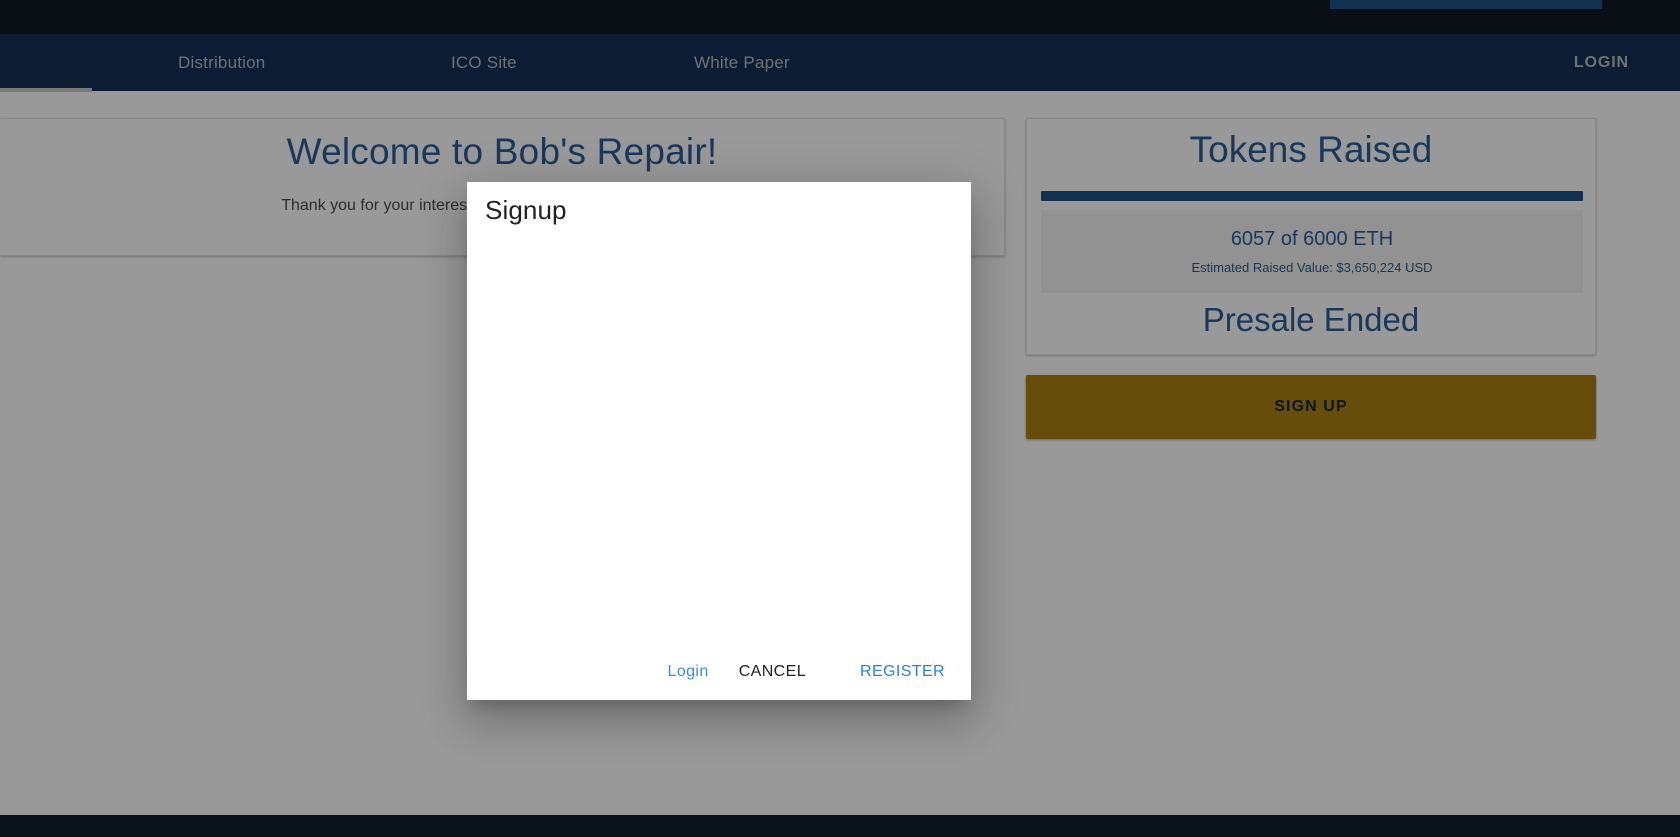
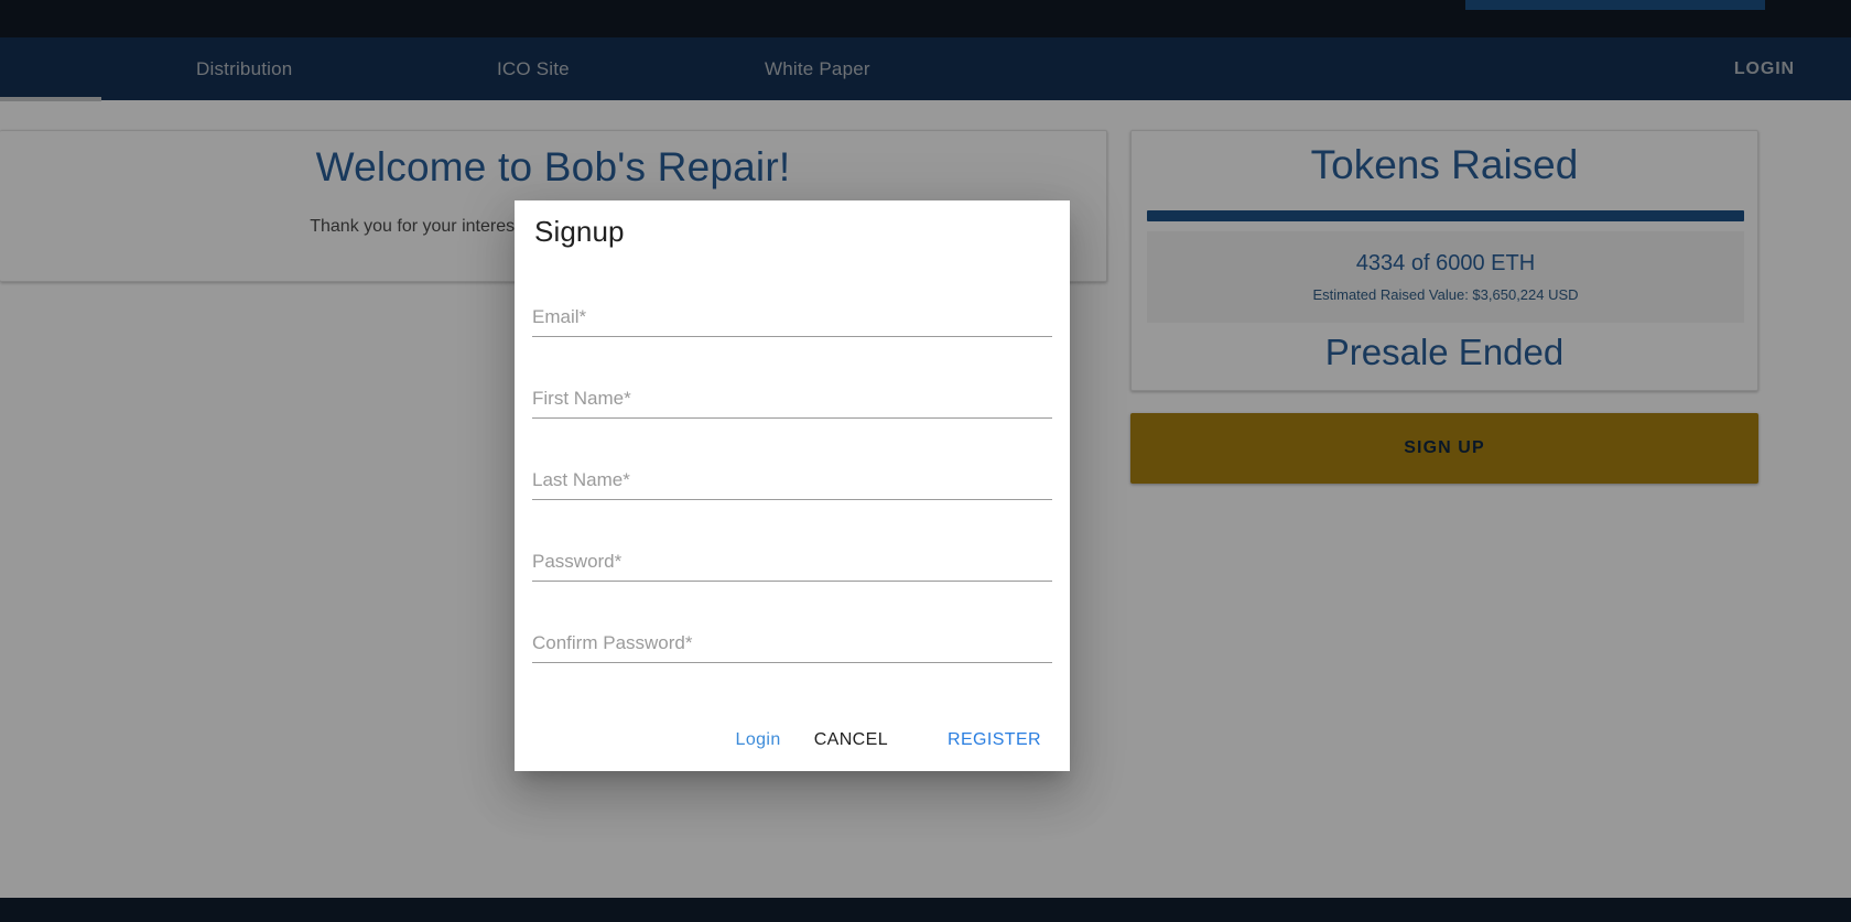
  Distribution
  ICO Site
  White Paper
  LOGIN
  Welcome to Bob's Repair!
  Tokens Raised
- 6057 of 6000 ETH
+ 4334 of 6000 ETH
  Estimated Raised Value: $3,650,224 USD
  Presale Ended
  SIGN UP
  Signup
+ Email*
+ First Name*
+ Last Name*
+ Password*
+ Confirm Password*
  Login
  CANCEL
  REGISTER
